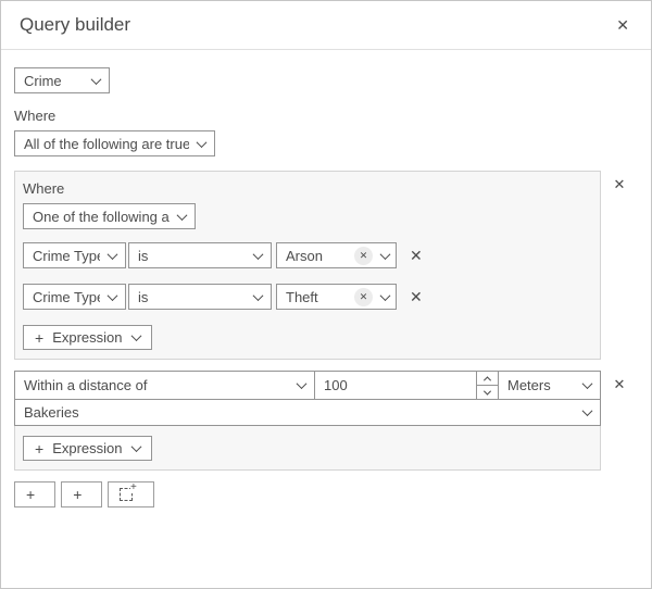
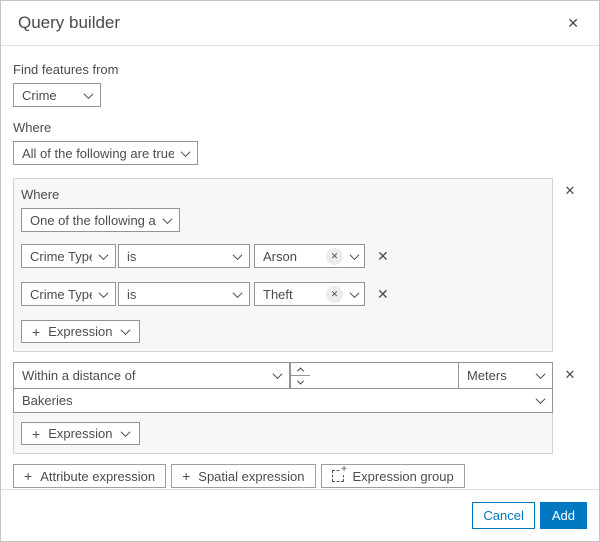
  Query builder
  ✕
+ Find features from
  Crime
  Where
  All of the following are true
  Where
  One of the following a
  Crime Typ
  is
  Arson
  ✕
  ✕
  Crime Typ
  is
  Theft
  ✕
  ✕
  +
  Expression
  ✕
  Within a distance of
- 100
  Meters
  Bakeries
  +
  Expression
  ✕
  +
+ Attribute expression
  +
+ Spatial expression
  +
+ Expression group
+ Cancel
+ Add
